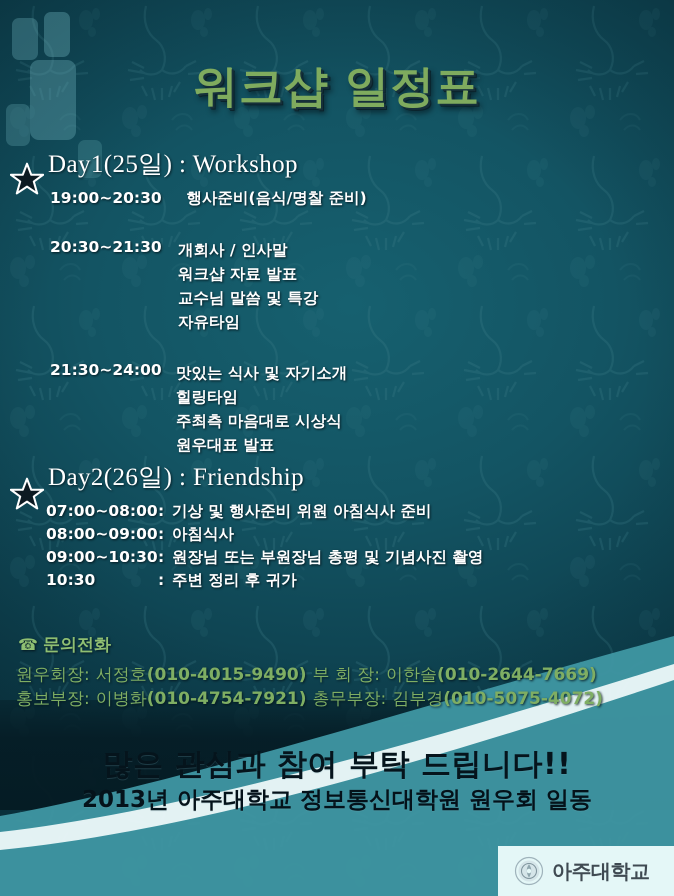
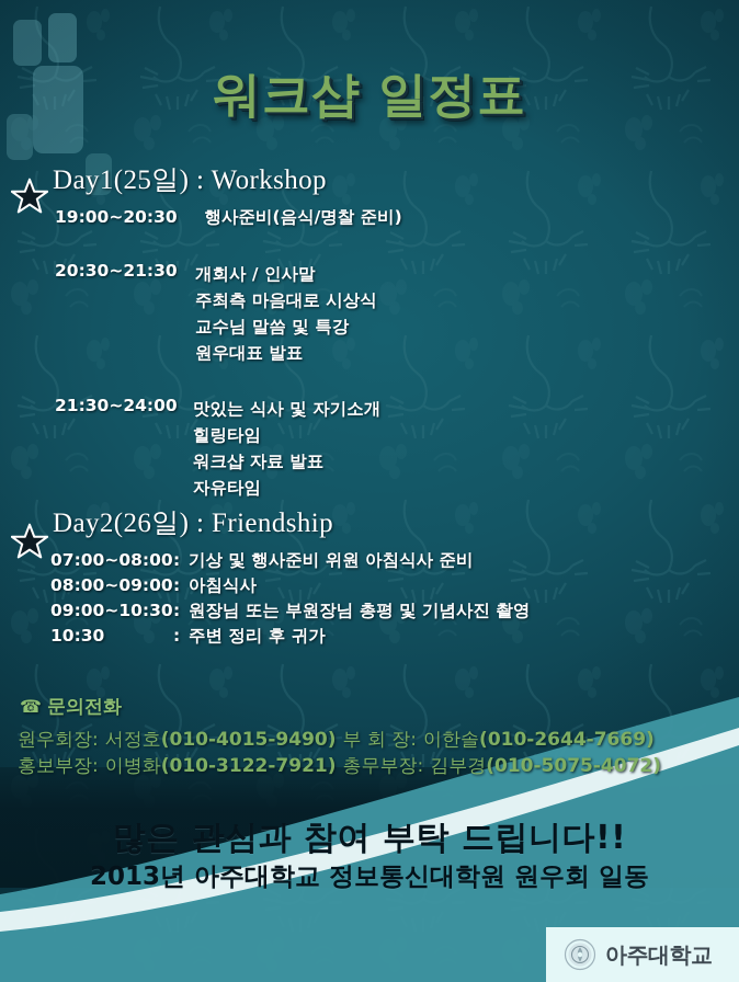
  워크샵 일정표
  Day1(25일) : Workshop
  19:00~20:30 행사준비(음식/명찰 준비)
  20:30~21:30
  개회사 / 인사말
- 워크샵 자료 발표
+ 주최측 마음대로 시상식
  교수님 말씀 및 특강
- 자유타임
+ 원우대표 발표
  21:30~24:00
  맛있는 식사 및 자기소개
  힐링타임
- 주최측 마음대로 시상식
+ 워크샵 자료 발표
- 원우대표 발표
+ 자유타임
  Day2(26일) : Friendship
  07:00~08:00: 기상 및 행사준비 위원 아침식사 준비
  08:00~09:00: 아침식사
  09:00~10:30: 원장님 또는 부원장님 총평 및 기념사진 촬영
  10:30 : 주변 정리 후 귀가
  ☎ 문의전화
  원우회장: 서정호(010-4015-9490) 부 회 장: 이한솔(010-2644-7669)
- 홍보부장: 이병화(010-4754-7921) 총무부장: 김부경(010-5075-4072)
+ 홍보부장: 이병화(010-3122-7921) 총무부장: 김부경(010-5075-4072)
  많은 관심과 참여 부탁 드립니다!!
  2013년 아주대학교 정보통신대학원 원우회 일동
  아주대학교
